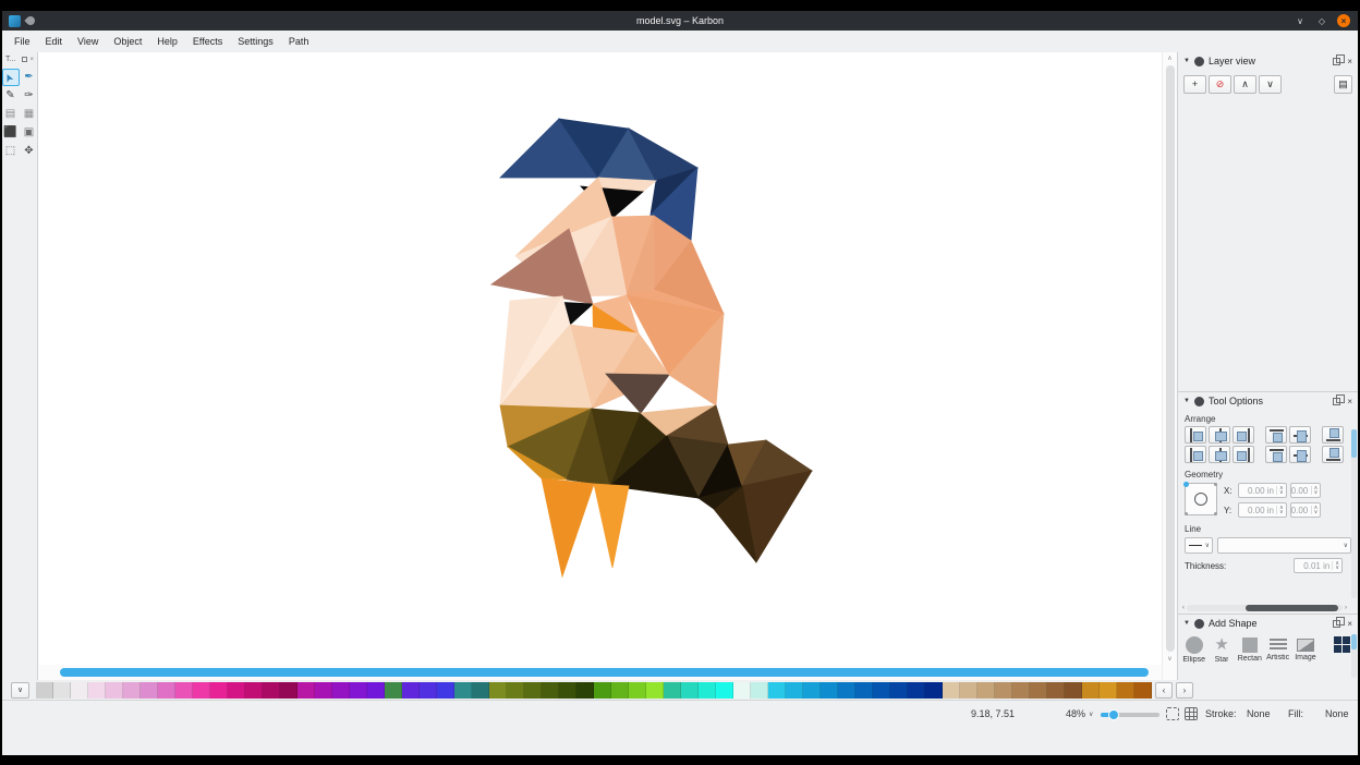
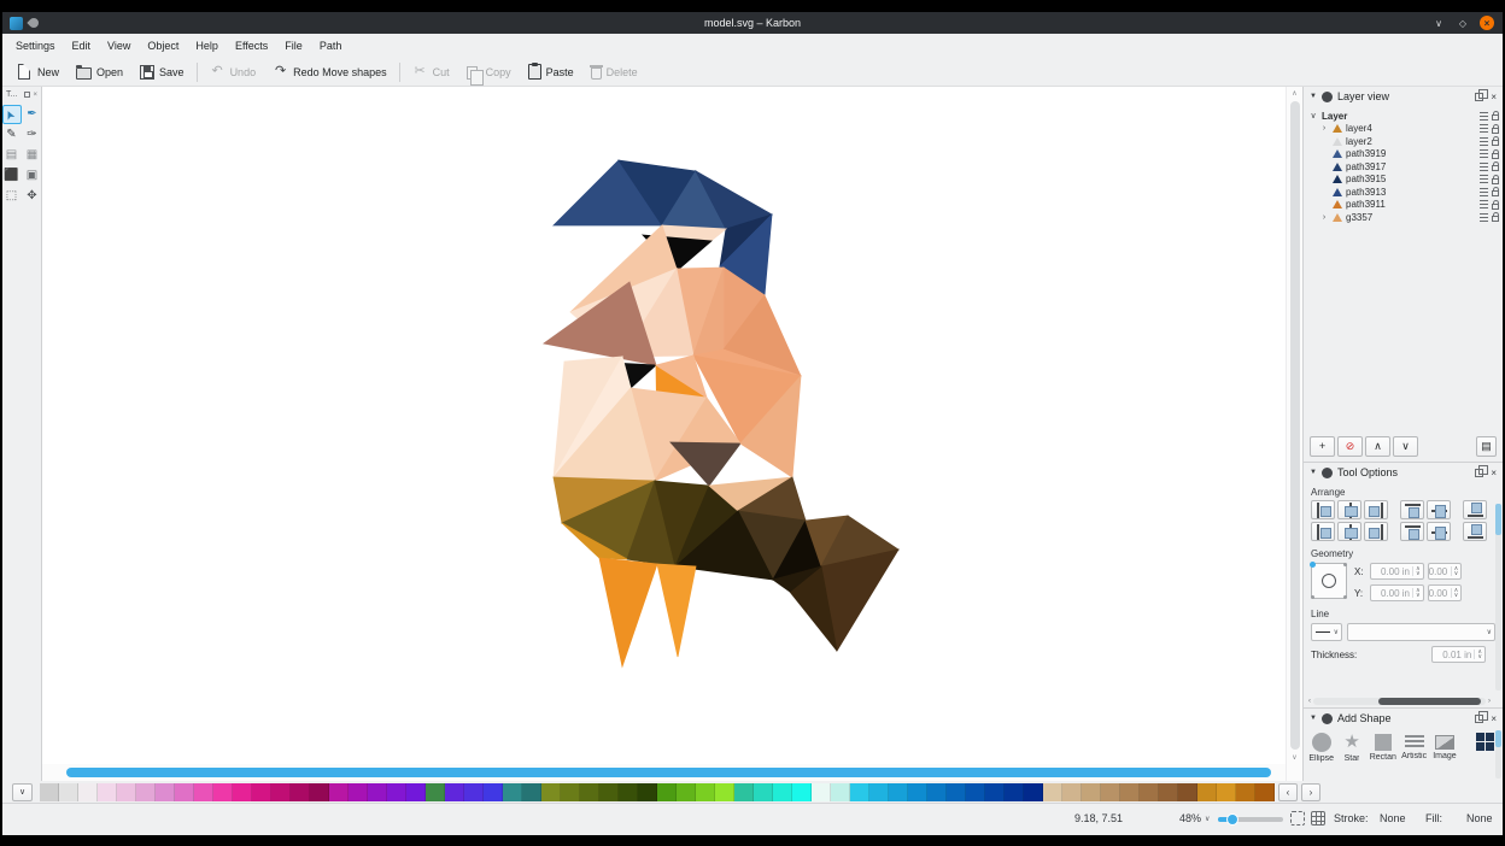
  model.svg – Karbon
  ∨
  ◇
  ×
- File
+ Settings
  Edit
  View
  Object
  Help
  Effects
- Settings
+ File
  Path
+ New
+ Open
+ Save
+ ↶
+ Undo
+ ↷
+ Redo Move shapes
+ ✂
+ Cut
+ Copy
+ Paste
+ Delete
  ✒
  ✎
  ✑
  ▤
  ▦
  ⬛
  ▣
  ⬚
  ✥
  Layer view
  ×
+ Layer
+ layer4
+ layer2
+ path3919
+ path3917
+ path3915
+ path3913
+ path3911
+ g3357
  +
  ⊘
  ∧
  ∨
  ▤
  Tool Options
  ×
  Arrange
  Geometry
  X:
  0.00 in
  Y:
  0.00 in
  Line
  Thickness:
  0.01 in
  Add Shape
  ×
  ★
  ‹
  ›
  9.18, 7.51
  48%
  Stroke:
  None
  Fill:
  None
